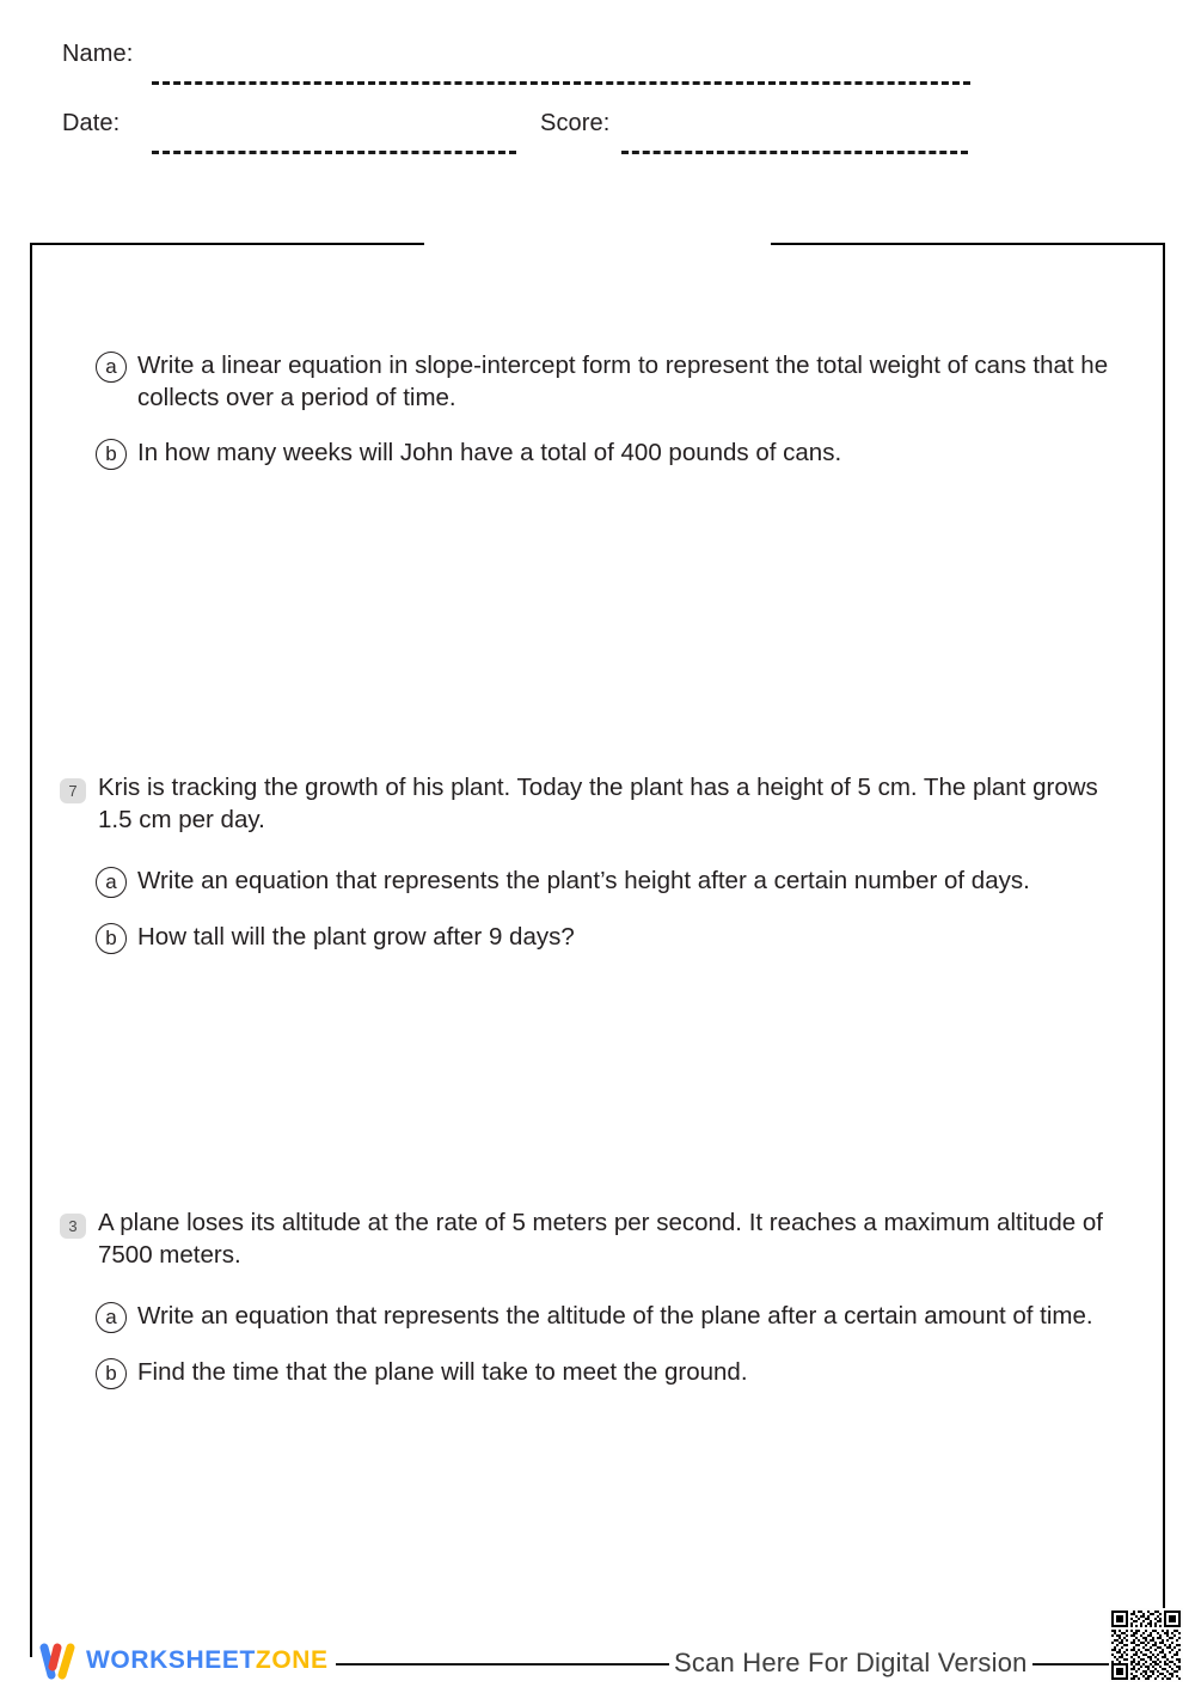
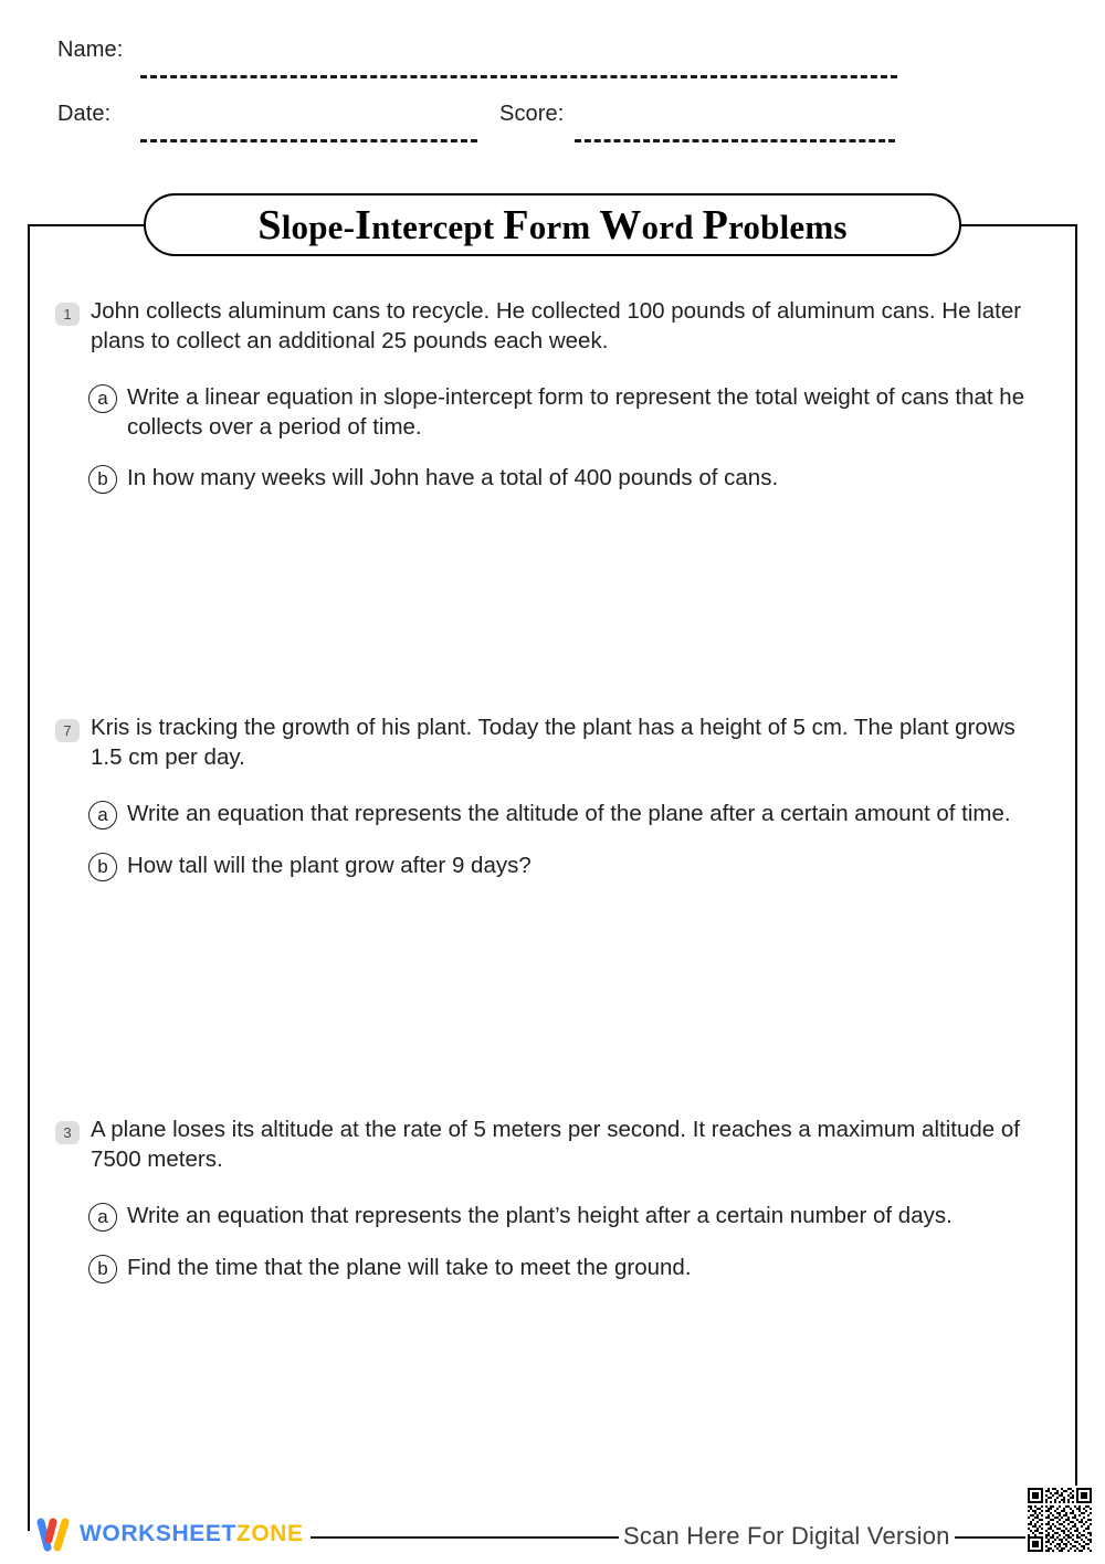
  Name:
  Date:
  Score:
+ Slope-Intercept Form Word Problems
+ 1
+ John collects aluminum cans to recycle. He collected 100 pounds of aluminum cans. He later plans to collect an additional 25 pounds each week.
  a
  Write a linear equation in slope-intercept form to represent the total weight of cans that he collects over a period of time.
  b
  In how many weeks will John have a total of 400 pounds of cans.
  7
  Kris is tracking the growth of his plant. Today the plant has a height of 5 cm. The plant grows 1.5 cm per day.
  a
- Write an equation that represents the plant’s height after a certain number of days.
+ Write an equation that represents the altitude of the plane after a certain amount of time.
  b
  How tall will the plant grow after 9 days?
  3
  A plane loses its altitude at the rate of 5 meters per second. It reaches a maximum altitude of 7500 meters.
  a
- Write an equation that represents the altitude of the plane after a certain amount of time.
+ Write an equation that represents the plant’s height after a certain number of days.
  b
  Find the time that the plane will take to meet the ground.
  WORKSHEETZONE
  Scan Here For Digital Version
